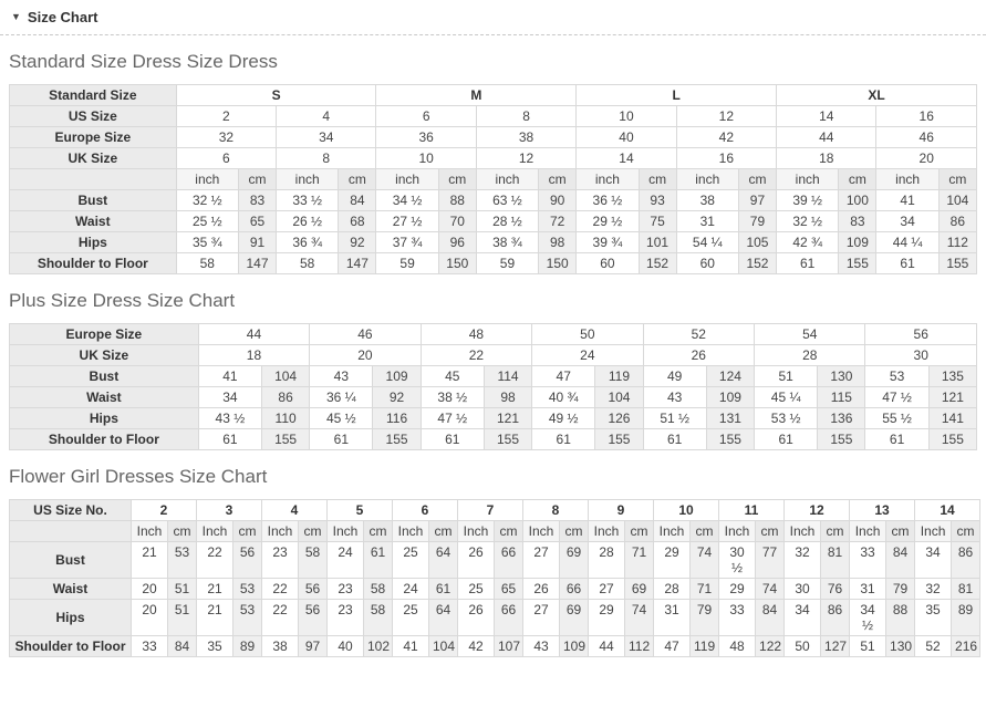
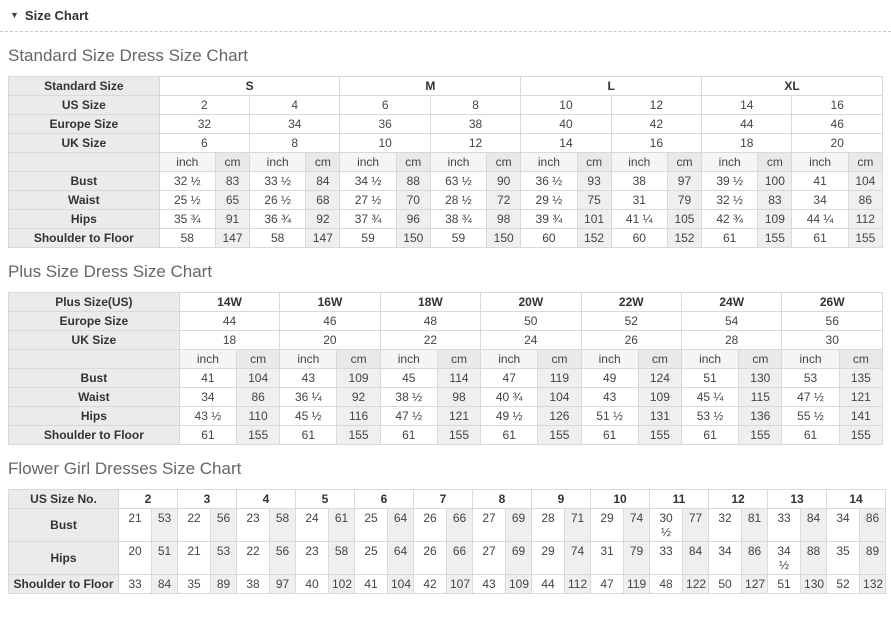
  ▼ Size Chart
- Standard Size Dress Size Dress
+ Standard Size Dress Size Chart
  Standard Size	S	M	L	XL
  US Size	2	4	6	8	10	12	14	16
  Europe Size	32	34	36	38	40	42	44	46
  UK Size	6	8	10	12	14	16	18	20
  	inch	cm	inch	cm	inch	cm	inch	cm	inch	cm	inch	cm	inch	cm	inch	cm
  Bust	32 ½	83	33 ½	84	34 ½	88	63 ½	90	36 ½	93	38	97	39 ½	100	41	104
  Waist	25 ½	65	26 ½	68	27 ½	70	28 ½	72	29 ½	75	31	79	32 ½	83	34	86
- Hips	35 ¾	91	36 ¾	92	37 ¾	96	38 ¾	98	39 ¾	101	54 ¼	105	42 ¾	109	44 ¼	112
+ Hips	35 ¾	91	36 ¾	92	37 ¾	96	38 ¾	98	39 ¾	101	41 ¼	105	42 ¾	109	44 ¼	112
  Shoulder to Floor	58	147	58	147	59	150	59	150	60	152	60	152	61	155	61	155
  Plus Size Dress Size Chart
+ Plus Size(US)	14W	16W	18W	20W	22W	24W	26W
  Europe Size	44	46	48	50	52	54	56
  UK Size	18	20	22	24	26	28	30
+ 	inch	cm	inch	cm	inch	cm	inch	cm	inch	cm	inch	cm	inch	cm
  Bust	41	104	43	109	45	114	47	119	49	124	51	130	53	135
  Waist	34	86	36 ¼	92	38 ½	98	40 ¾	104	43	109	45 ¼	115	47 ½	121
  Hips	43 ½	110	45 ½	116	47 ½	121	49 ½	126	51 ½	131	53 ½	136	55 ½	141
  Shoulder to Floor	61	155	61	155	61	155	61	155	61	155	61	155	61	155
  Flower Girl Dresses Size Chart
  US Size No.	2	3	4	5	6	7	8	9	10	11	12	13	14
- 	Inch	cm	Inch	cm	Inch	cm	Inch	cm	Inch	cm	Inch	cm	Inch	cm	Inch	cm	Inch	cm	Inch	cm	Inch	cm	Inch	cm	Inch	cm
  Bust	21	53	22	56	23	58	24	61	25	64	26	66	27	69	28	71	29	74	30 ½	77	32	81	33	84	34	86
- Waist	20	51	21	53	22	56	23	58	24	61	25	65	26	66	27	69	28	71	29	74	30	76	31	79	32	81
  Hips	20	51	21	53	22	56	23	58	25	64	26	66	27	69	29	74	31	79	33	84	34	86	34 ½	88	35	89
- Shoulder to Floor	33	84	35	89	38	97	40	102	41	104	42	107	43	109	44	112	47	119	48	122	50	127	51	130	52	216
+ Shoulder to Floor	33	84	35	89	38	97	40	102	41	104	42	107	43	109	44	112	47	119	48	122	50	127	51	130	52	132
